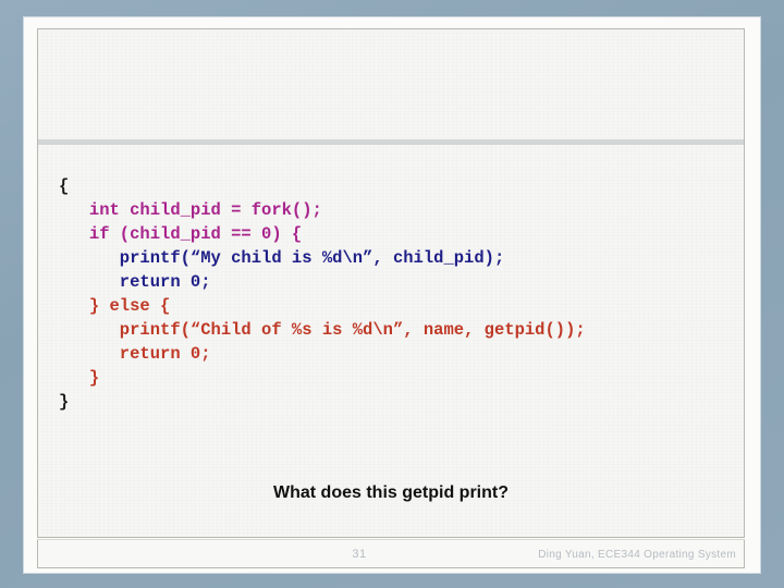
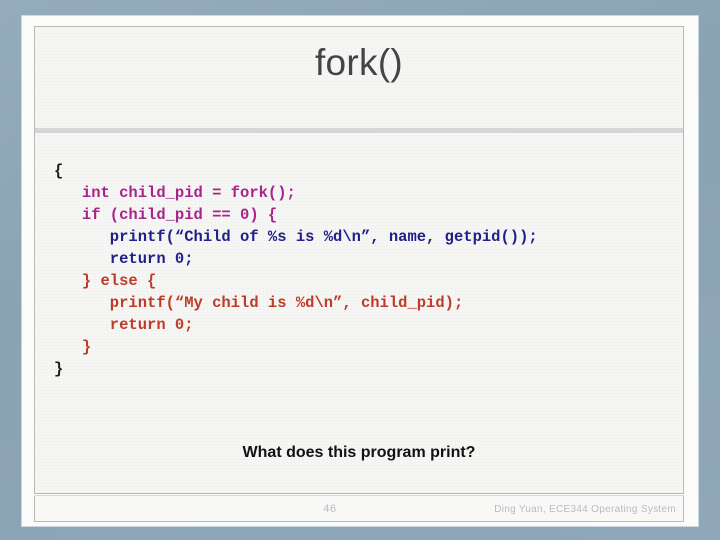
+ fork()
  {
  int child_pid = fork();
  if (child_pid == 0) {
- printf(“My child is %d\n”, child_pid);
+ printf(“Child of %s is %d\n”, name, getpid());
  return 0;
  } else {
- printf(“Child of %s is %d\n”, name, getpid());
+ printf(“My child is %d\n”, child_pid);
  return 0;
  }
  }
- What does this getpid print?
+ What does this program print?
- 31
+ 46
  Ding Yuan, ECE344 Operating System
